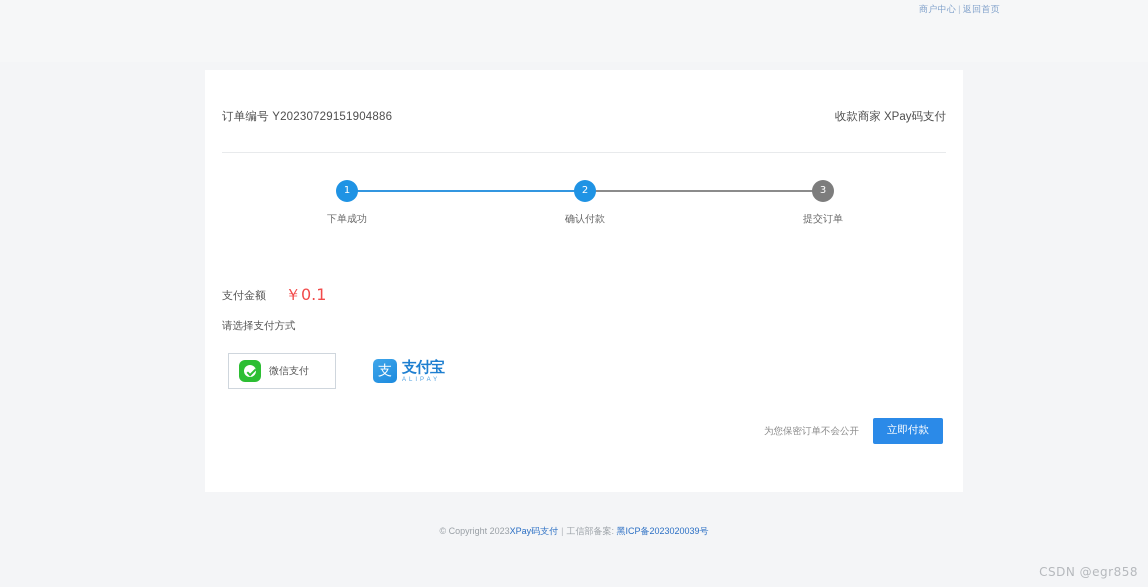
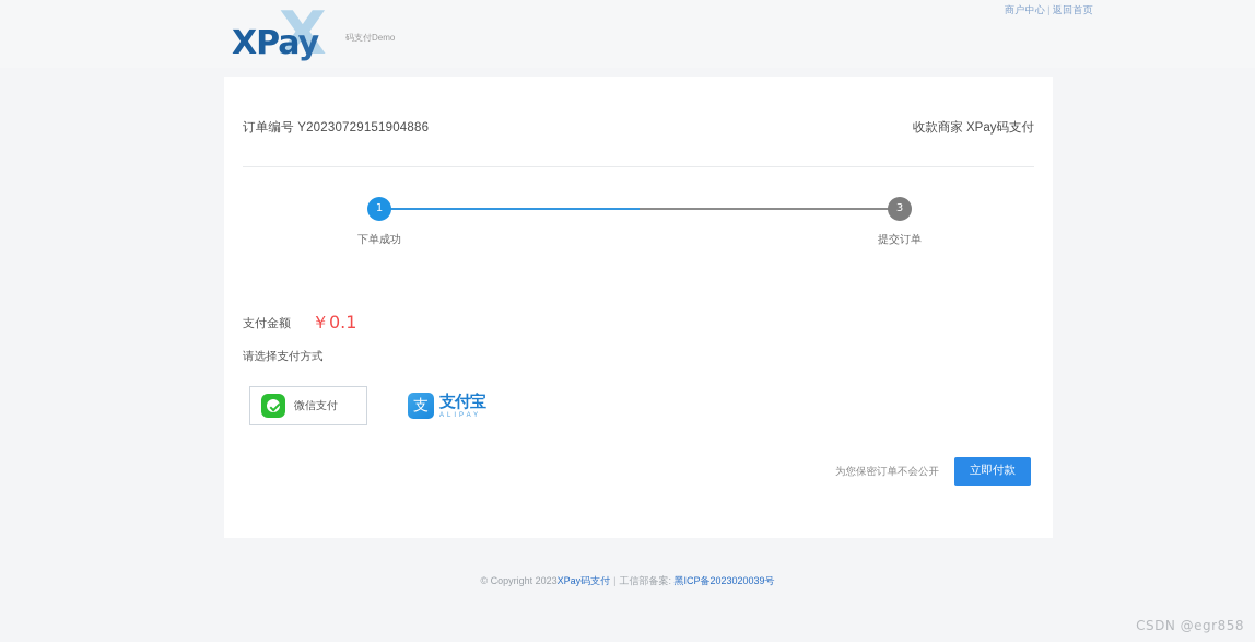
  商户中心 | 返回首页
+ X
+ XPay
+ 码支付Demo
  订单编号 Y20230729151904886
  收款商家 XPay码支付
  1
  下单成功
- 2
- 确认付款
  3
  提交订单
  支付金额
  ￥0.1
  请选择支付方式
  微信支付
  支
  支付宝
  为您保密订单不会公开
  立即付款
  © Copyright 2023XPay码支付 | 工信部备案: 黑ICP备2023020039号
  CSDN @egr858
